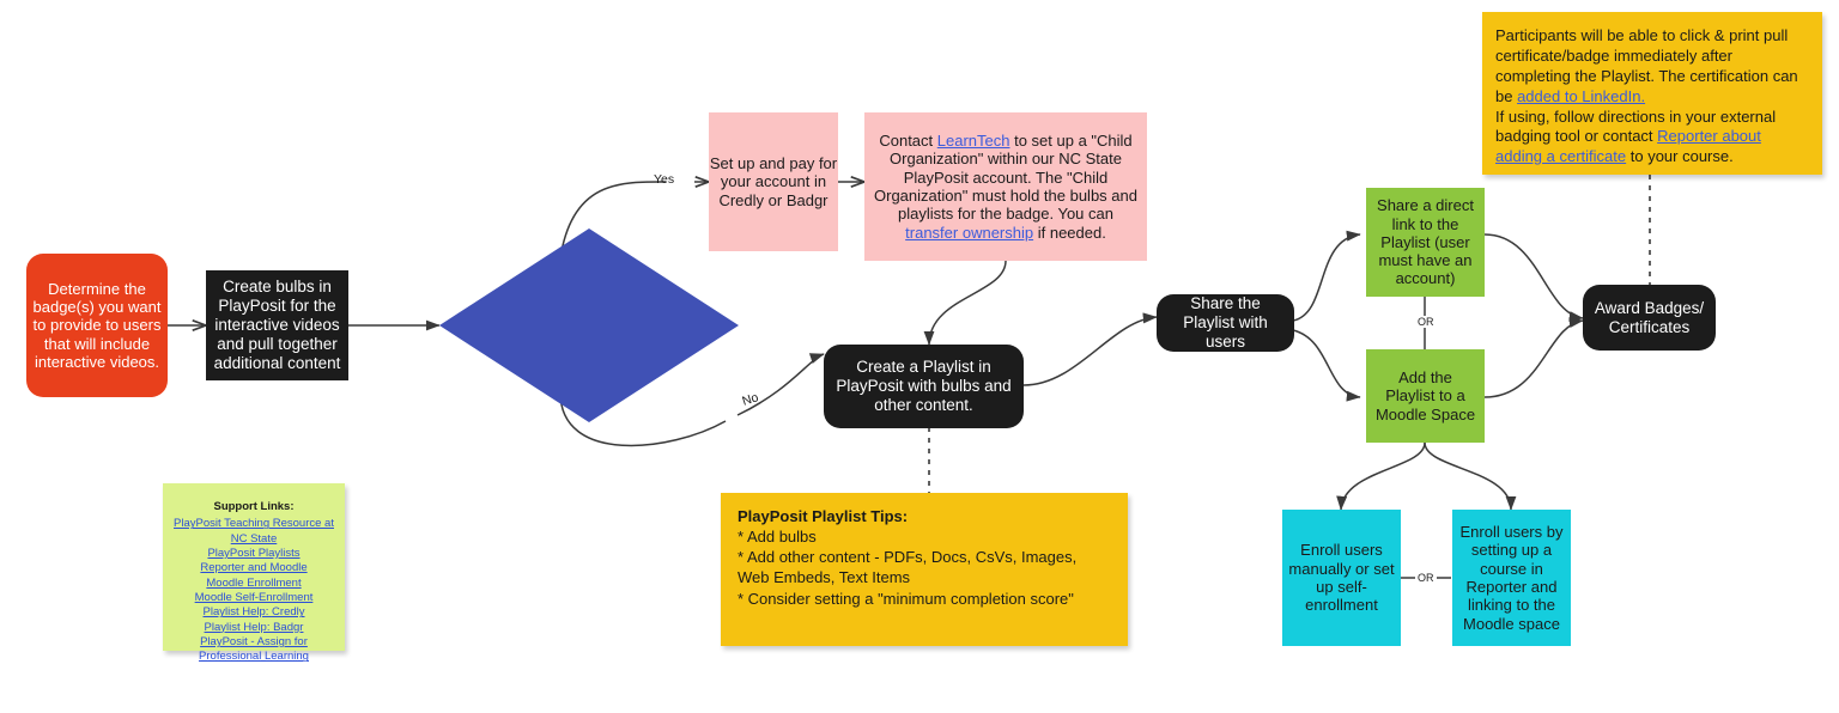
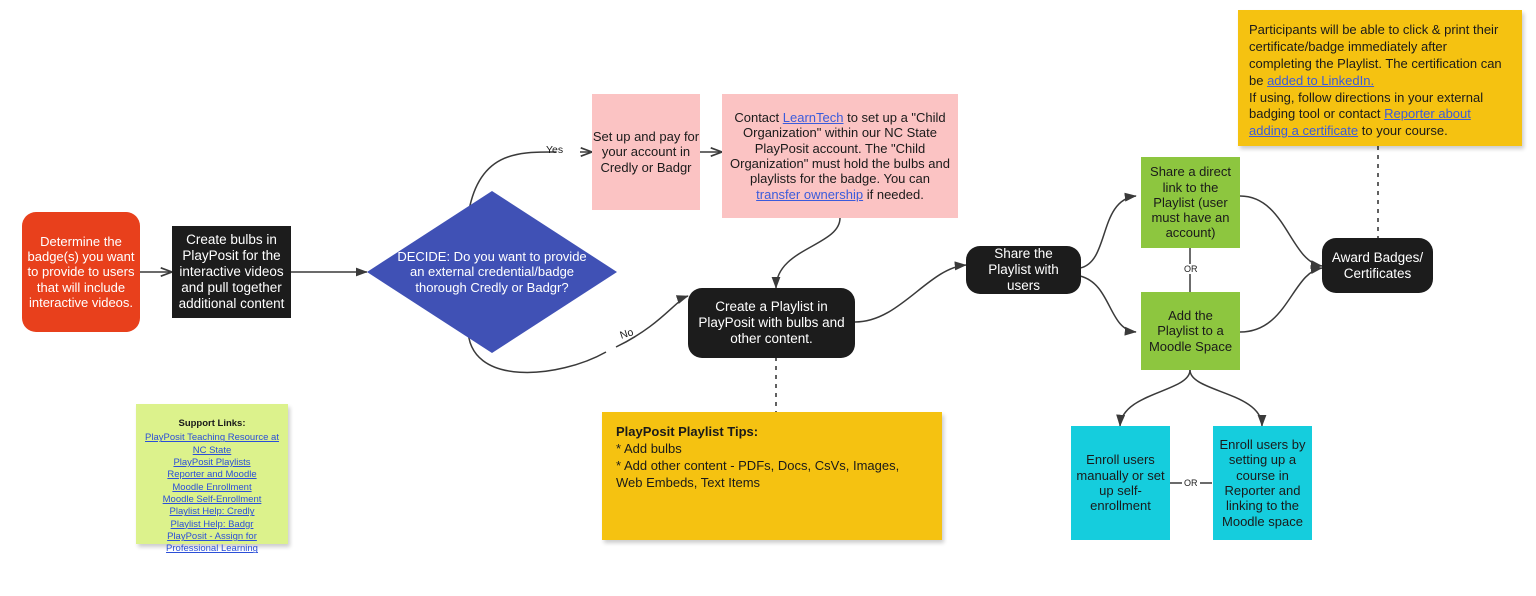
  Determine the badge(s) you want to provide to users that will include interactive videos.
  Create bulbs in PlayPosit for the interactive videos and pull together additional content
+ DECIDE: Do you want to provide an external credential/badge thorough Credly or Badgr?
  Yes
  Set up and pay for your account in Credly or Badgr
  Contact LearnTech to set up a "Child Organization" within our NC State PlayPosit account. The "Child Organization" must hold the bulbs and playlists for the badge. You can transfer ownership if needed.
  Create a Playlist in PlayPosit with bulbs and other content.
  Share the Playlist with users
  Share a direct link to the Playlist (user must have an account)
  OR
  Add the Playlist to a Moodle Space
  Award Badges/ Certificates
  Enroll users manually or set up self-enrollment
  OR
  Enroll users by setting up a course in Reporter and linking to the Moodle space
- Participants will be able to click & print pull certificate/badge immediately after completing the Playlist. The certification can be added to LinkedIn.
+ Participants will be able to click & print their certificate/badge immediately after completing the Playlist. The certification can be added to LinkedIn.
  If using, follow directions in your external badging tool or contact Reporter about adding a certificate to your course.
  PlayPosit Playlist Tips:
  * Add bulbs
  * Add other content - PDFs, Docs, CsVs, Images, Web Embeds, Text Items
- * Consider setting a "minimum completion score"
  Support Links:
  PlayPosit Teaching Resource at NC State
  PlayPosit Playlists
  Reporter and Moodle
  Moodle Enrollment
  Moodle Self-Enrollment
  Playlist Help: Credly
  Playlist Help: Badgr
  PlayPosit - Assign for Professional Learning
